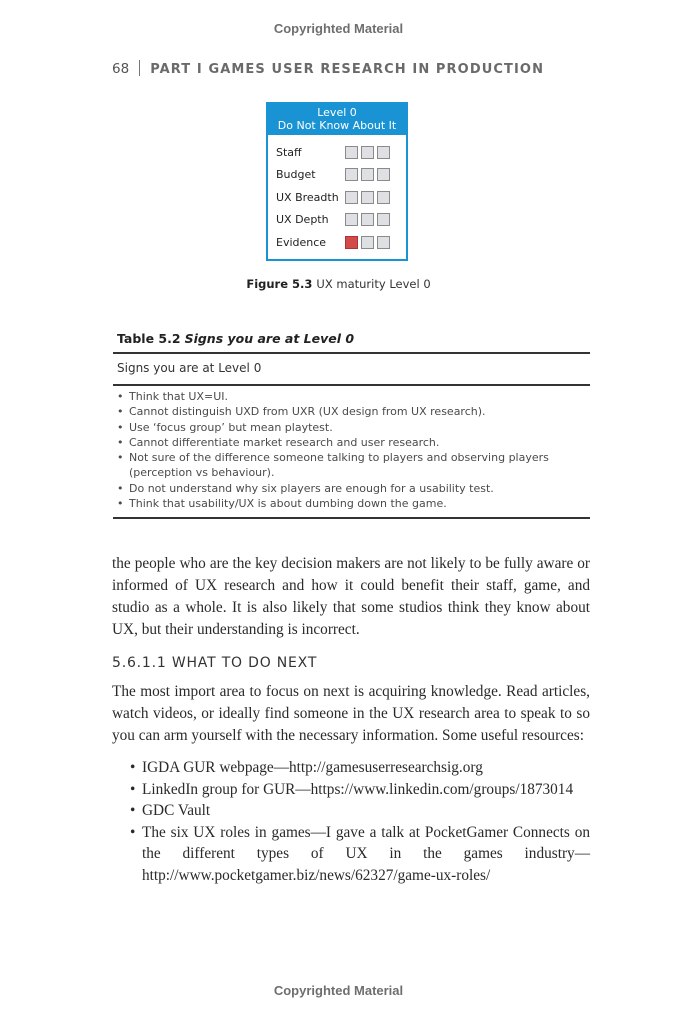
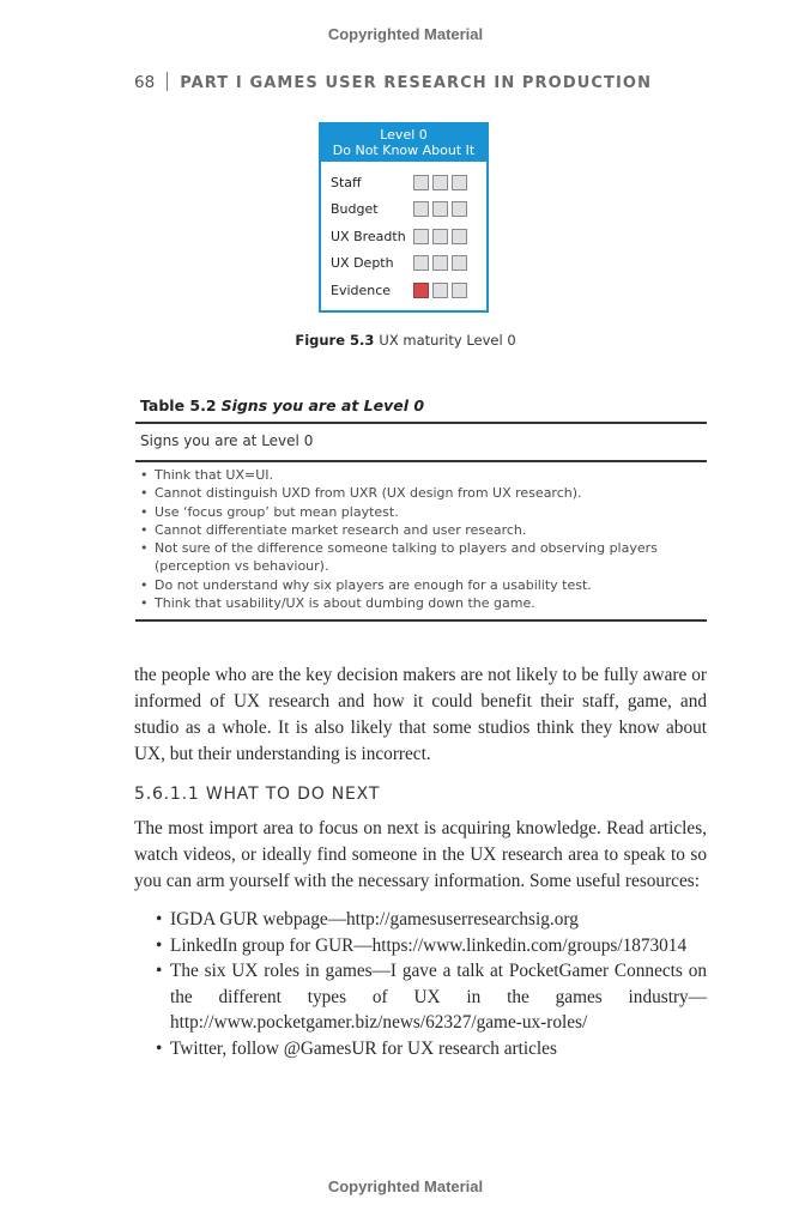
  Copyrighted Material
  68 PART I GAMES USER RESEARCH IN PRODUCTION
  Level 0
  Do Not Know About It
  Staff
  Budget
  UX Breadth
  UX Depth
  Evidence
  Figure 5.3 UX maturity Level 0
  Table 5.2 Signs you are at Level 0
  Signs you are at Level 0
  Think that UX=UI.
  Cannot distinguish UXD from UXR (UX design from UX research).
  Use ‘focus group’ but mean playtest.
  Cannot differentiate market research and user research.
  Not sure of the difference someone talking to players and observing players (perception vs behaviour).
  Do not understand why six players are enough for a usability test.
  Think that usability/UX is about dumbing down the game.
  the people who are the key decision makers are not likely to be fully aware or informed of UX research and how it could benefit their staff, game, and studio as a whole. It is also likely that some studios think they know about UX, but their understanding is incorrect.
  5.6.1.1 WHAT TO DO NEXT
  The most import area to focus on next is acquiring knowledge. Read articles, watch videos, or ideally find someone in the UX research area to speak to so you can arm yourself with the necessary information. Some useful resources:
  IGDA GUR webpage—http://gamesuserresearchsig.org
  LinkedIn group for GUR—https://www.linkedin.com/groups/1873014
- GDC Vault
  The six UX roles in games—I gave a talk at PocketGamer Connects on the different types of UX in the games industry—http://www.pocketgamer.biz/news/62327/game-ux-roles/
+ Twitter, follow @GamesUR for UX research articles
  Copyrighted Material
